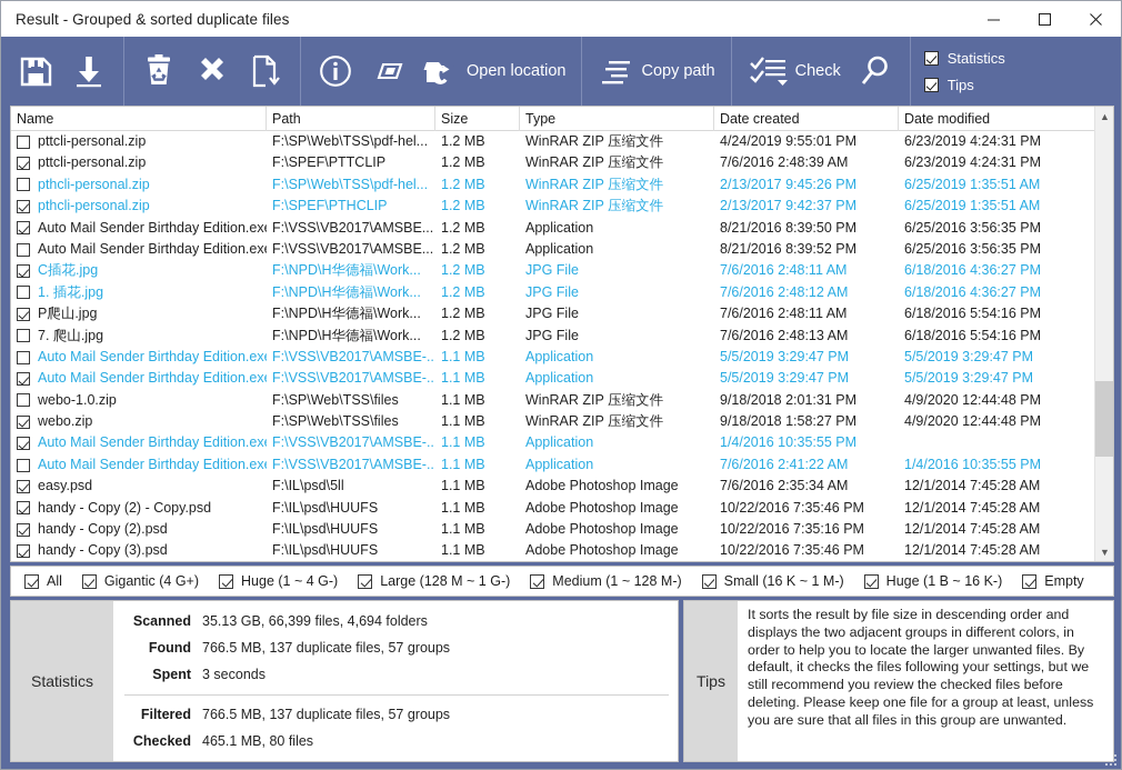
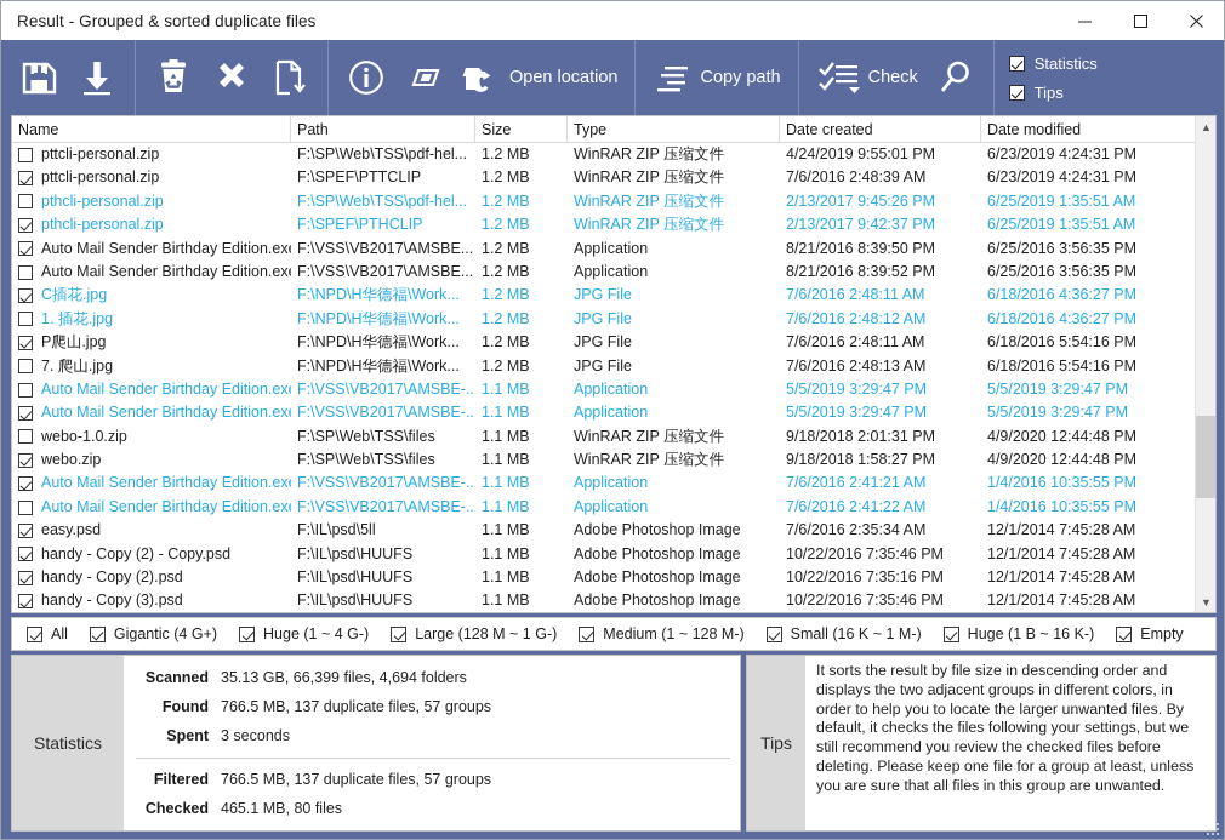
  Result - Grouped & sorted duplicate files
  Open location
  Copy path
  Check
  Statistics
  Tips
  Name
  Path
  Size
  Type
  Date created
  Date modified
  pttcli-personal.zip
  F:\SP\Web\TSS\pdf-hel...
  1.2 MB
  WinRAR ZIP 压缩文件
  4/24/2019 9:55:01 PM
  6/23/2019 4:24:31 PM
  pttcli-personal.zip
  F:\SPEF\PTTCLIP
  1.2 MB
  WinRAR ZIP 压缩文件
  7/6/2016 2:48:39 AM
  6/23/2019 4:24:31 PM
  pthcli-personal.zip
  F:\SP\Web\TSS\pdf-hel...
  1.2 MB
  WinRAR ZIP 压缩文件
  2/13/2017 9:45:26 PM
  6/25/2019 1:35:51 AM
  pthcli-personal.zip
  F:\SPEF\PTHCLIP
  1.2 MB
  WinRAR ZIP 压缩文件
  2/13/2017 9:42:37 PM
  6/25/2019 1:35:51 AM
  Auto Mail Sender Birthday Edition.ex
  F:\VSS\VB2017\AMSBE...
  1.2 MB
  Application
  8/21/2016 8:39:50 PM
  6/25/2016 3:56:35 PM
  Auto Mail Sender Birthday Edition.ex
  F:\VSS\VB2017\AMSBE...
  1.2 MB
  Application
  8/21/2016 8:39:52 PM
  6/25/2016 3:56:35 PM
  C插花.jpg
  F:\NPD\H华德福\Work...
  1.2 MB
  JPG File
  7/6/2016 2:48:11 AM
  6/18/2016 4:36:27 PM
  1. 插花.jpg
  F:\NPD\H华德福\Work...
  1.2 MB
  JPG File
  7/6/2016 2:48:12 AM
  6/18/2016 4:36:27 PM
  P爬山.jpg
  F:\NPD\H华德福\Work...
  1.2 MB
  JPG File
  7/6/2016 2:48:11 AM
  6/18/2016 5:54:16 PM
  7. 爬山.jpg
  F:\NPD\H华德福\Work...
  1.2 MB
  JPG File
  7/6/2016 2:48:13 AM
  6/18/2016 5:54:16 PM
  Auto Mail Sender Birthday Edition.ex
  F:\VSS\VB2017\AMSBE-..
  1.1 MB
  Application
  5/5/2019 3:29:47 PM
  5/5/2019 3:29:47 PM
  Auto Mail Sender Birthday Edition.ex
  F:\VSS\VB2017\AMSBE-..
  1.1 MB
  Application
  5/5/2019 3:29:47 PM
  5/5/2019 3:29:47 PM
  webo-1.0.zip
  F:\SP\Web\TSS\files
  1.1 MB
  WinRAR ZIP 压缩文件
  9/18/2018 2:01:31 PM
  4/9/2020 12:44:48 PM
  webo.zip
  F:\SP\Web\TSS\files
  1.1 MB
  WinRAR ZIP 压缩文件
  9/18/2018 1:58:27 PM
  4/9/2020 12:44:48 PM
  Auto Mail Sender Birthday Edition.ex
  F:\VSS\VB2017\AMSBE-..
  1.1 MB
  Application
+ 7/6/2016 2:41:21 AM
  1/4/2016 10:35:55 PM
  Auto Mail Sender Birthday Edition.ex
  F:\VSS\VB2017\AMSBE-..
  1.1 MB
  Application
  7/6/2016 2:41:22 AM
  1/4/2016 10:35:55 PM
  easy.psd
  F:\IL\psd\5ll
  1.1 MB
  Adobe Photoshop Image
  7/6/2016 2:35:34 AM
  12/1/2014 7:45:28 AM
  handy - Copy (2) - Copy.psd
  F:\IL\psd\HUUFS
  1.1 MB
  Adobe Photoshop Image
  10/22/2016 7:35:46 PM
  12/1/2014 7:45:28 AM
  handy - Copy (2).psd
  F:\IL\psd\HUUFS
  1.1 MB
  Adobe Photoshop Image
  10/22/2016 7:35:16 PM
  12/1/2014 7:45:28 AM
  handy - Copy (3).psd
  F:\IL\psd\HUUFS
  1.1 MB
  Adobe Photoshop Image
  10/22/2016 7:35:46 PM
  12/1/2014 7:45:28 AM
  ▲
  ▼
  All
  Gigantic (4 G+)
  Huge (1 ~ 4 G-)
  Large (128 M ~ 1 G-)
  Medium (1 ~ 128 M-)
  Small (16 K ~ 1 M-)
  Huge (1 B ~ 16 K-)
  Empty
  Statistics
  Scanned
  35.13 GB, 66,399 files, 4,694 folders
  Found
  766.5 MB, 137 duplicate files, 57 groups
  Spent
  3 seconds
  Filtered
  766.5 MB, 137 duplicate files, 57 groups
  Checked
  465.1 MB, 80 files
  Tips
  It sorts the result by file size in descending order and displays the two adjacent groups in different colors, in order to help you to locate the larger unwanted files. By default, it checks the files following your settings, but we still recommend you review the checked files before deleting. Please keep one file for a group at least, unless you are sure that all files in this group are unwanted.
